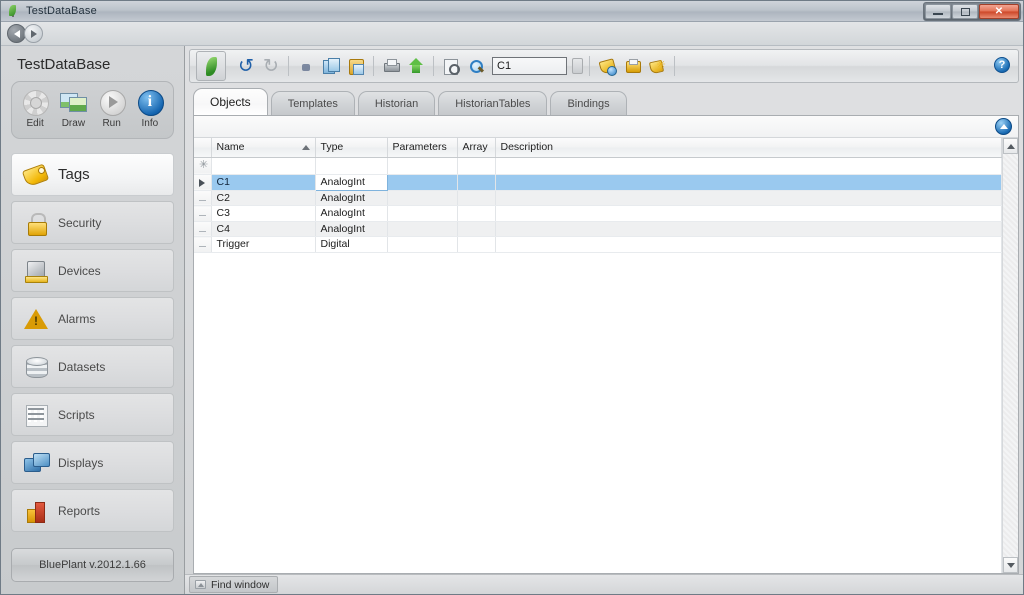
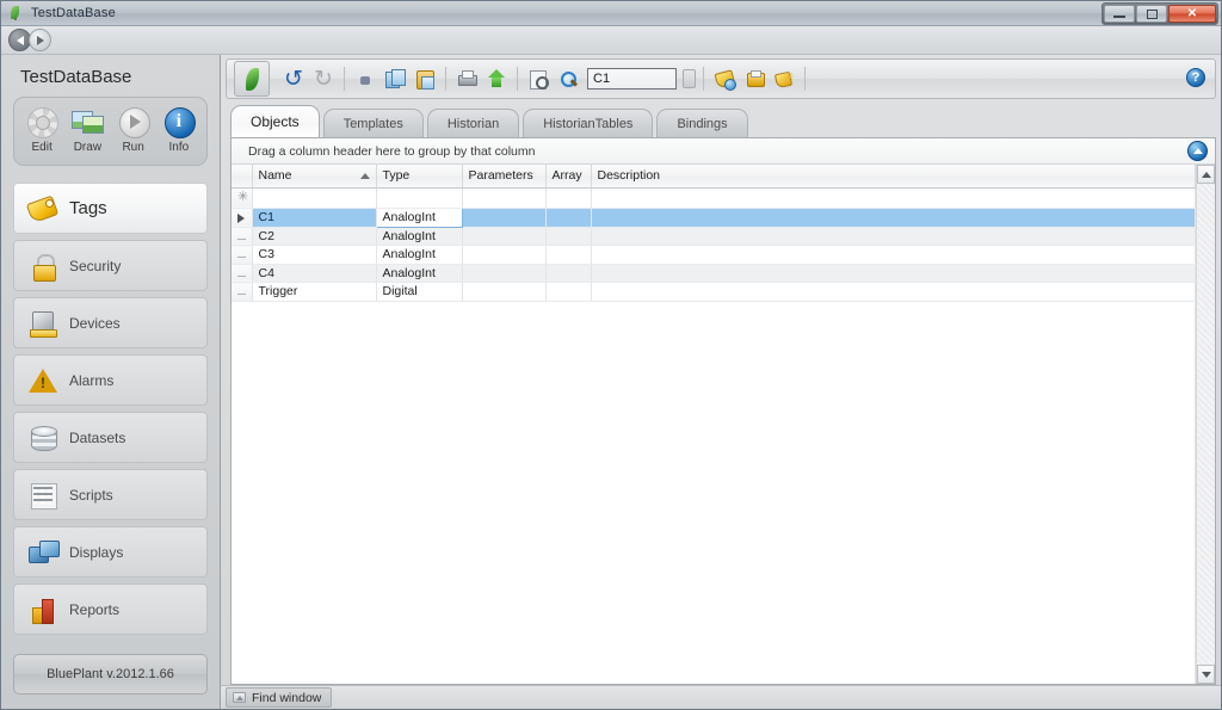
  TestDataBase
  ✕
  TestDataBase
  Edit
  Draw
  Run
  Info
  Tags
  Security
  Devices
  Alarms
  Datasets
  Scripts
  Displays
  Reports
  BluePlant v.2012.1.66
  C1
  ?
  Objects
  Templates
  Historian
  HistorianTables
  Bindings
+ Drag a column header here to group by that column
  	Name	Type	Parameters	Array	Description
  ✳
  	C1	AnalogInt
  	C2	AnalogInt
  	C3	AnalogInt
  	C4	AnalogInt
  	Trigger	Digital
  Find window
